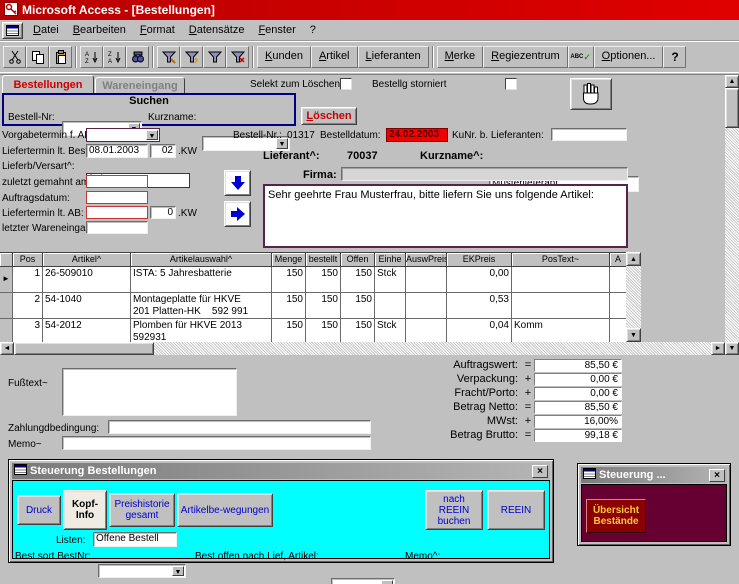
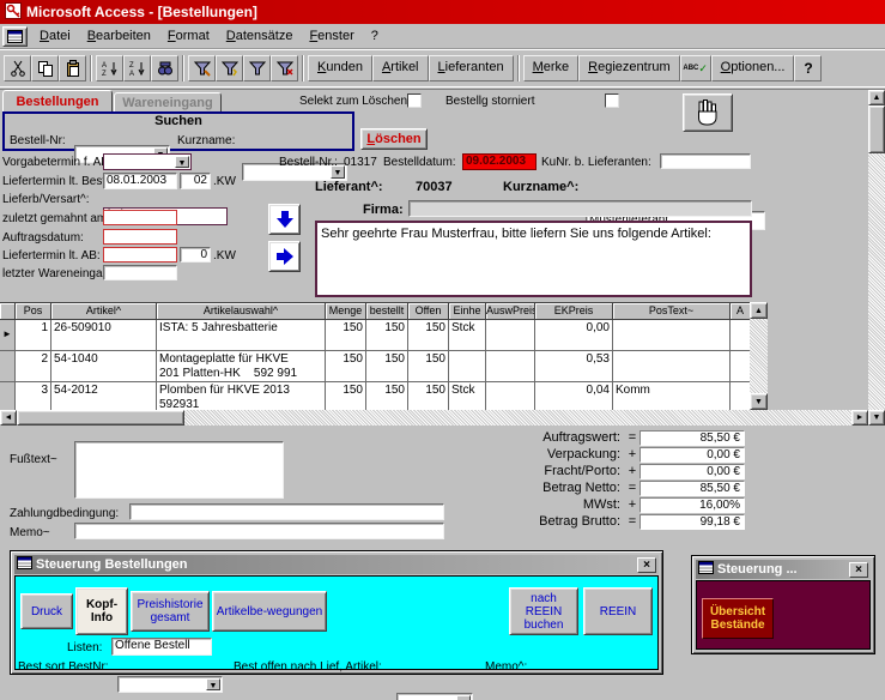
  Microsoft Access - [Bestellungen]
  Datei Bearbeiten Format Datensätze Fenster ?
  Kunden
  Artikel
  Lieferanten
  Merke
  Regiezentrum
  ✓
  Optionen...
  ?
  Bestellungen
  Wareneingang
  Selekt zum Löschen
  Bestellg storniert
  Suchen
  Bestell-Nr:
  Kurzname:
  Löschen
  Vorgabetermin f. A
  Liefertermin lt. Bes
  08.01.2003
  02
  .KW
  Lieferb/Versart^:
  zuletzt gemahnt a
  Auftragsdatum:
  Liefertermin lt. AB:
  0
  .KW
  letzter Wareneinga
  Bestell-Nr.:
  01317
  Bestelldatum:
- 24.02.2003
+ 09.02.2003
  KuNr. b. Lieferanten:
  Lieferant^:
  70037
  Kurzname^:
  Firma:
  Sehr geehrte Frau Musterfrau, bitte liefern Sie uns folgende Artikel:
  Pos
  Artikel^
  Artikelauswahl^
  Menge
  bestellt
  Offen
  Einhe
  AuswPrei
  EKPreis
  PosText~
  A
  ►
  1
  26-509010
  ISTA: 5 Jahresbatterie
  150
  150
  150
  Stck
  0,00
  2
  54-1040
  Montageplatte für HKVE
  201 Platten-HK 592 991
  150
  150
  150
  0,53
  3
  54-2012
  Plomben für HKVE 2013
  592931
  150
  150
  150
  Stck
  0,04
  Komm
  Fußtext~
  Zahlungdbedingung:
  Memo~
  Auftragswert:
  =
  85,50 €
  Verpackung:
  +
  0,00 €
  Fracht/Porto:
  +
  0,00 €
  Betrag Netto:
  =
  85,50 €
  MWst:
  +
  16,00%
  Betrag Brutto:
  =
  99,18 €
  Steuerung Bestellungen
  ×
  Druck
  Kopf-Info
  Preishistorie gesamt
  Artikelbe-wegungen
  nach REEIN buchen
  REEIN
  Listen:
  Offene Bestell
  Best sort BestNr:
  Best offen nach Lief, Artikel:
  Memo^:
  Steuerung ...
  ×
  Übersicht Bestände
